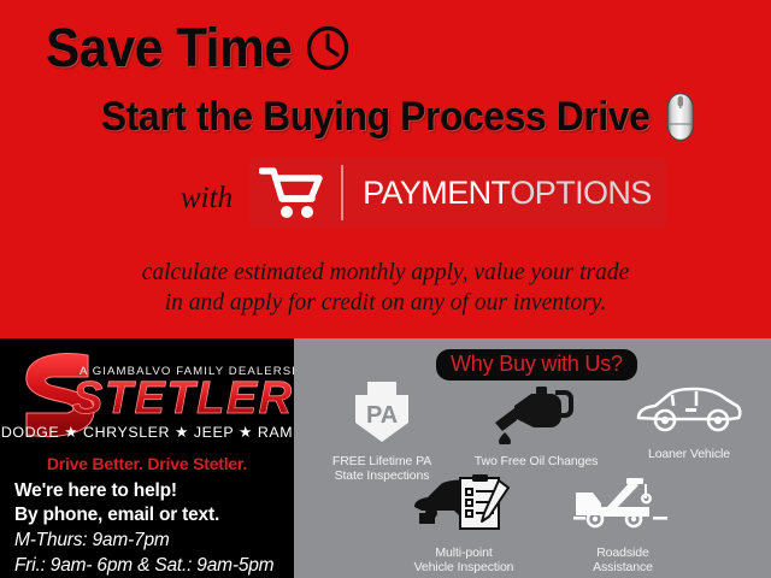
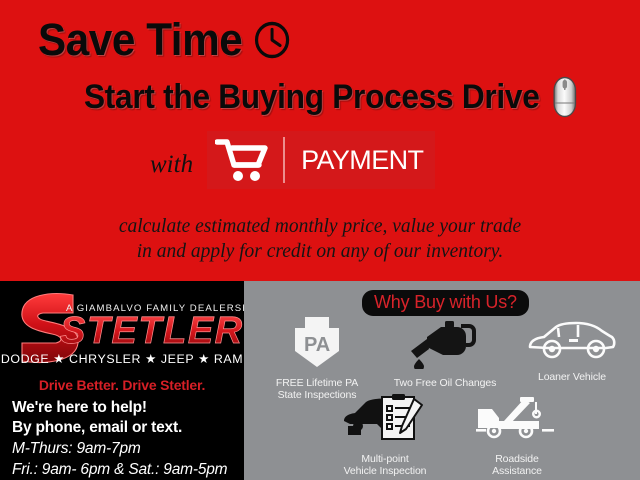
  Save Time
  Start the Buying Process Drive
  with
  PAYMENT
- OPTIONS
- calculate estimated monthly apply, value your trade
+ calculate estimated monthly price, value your trade
  in and apply for credit on any of our inventory.
  A GIAMBALVO FAMILY DEALERS
  STETLER
  DODGE ★ CHRYSLER ★ JEEP ★ RAM
  Drive Better. Drive Stetler.
  We're here to help!
  By phone, email or text.
  M-Thurs: 9am-7pm
  Fri.: 9am- 6pm & Sat.: 9am-5pm
  Why Buy with Us?
  PA
  FREE Lifetime PA
  State Inspections
  Two Free Oil Changes
  Loaner Vehicle
  Multi-point
  Vehicle Inspection
  Roadside
  Assistance
